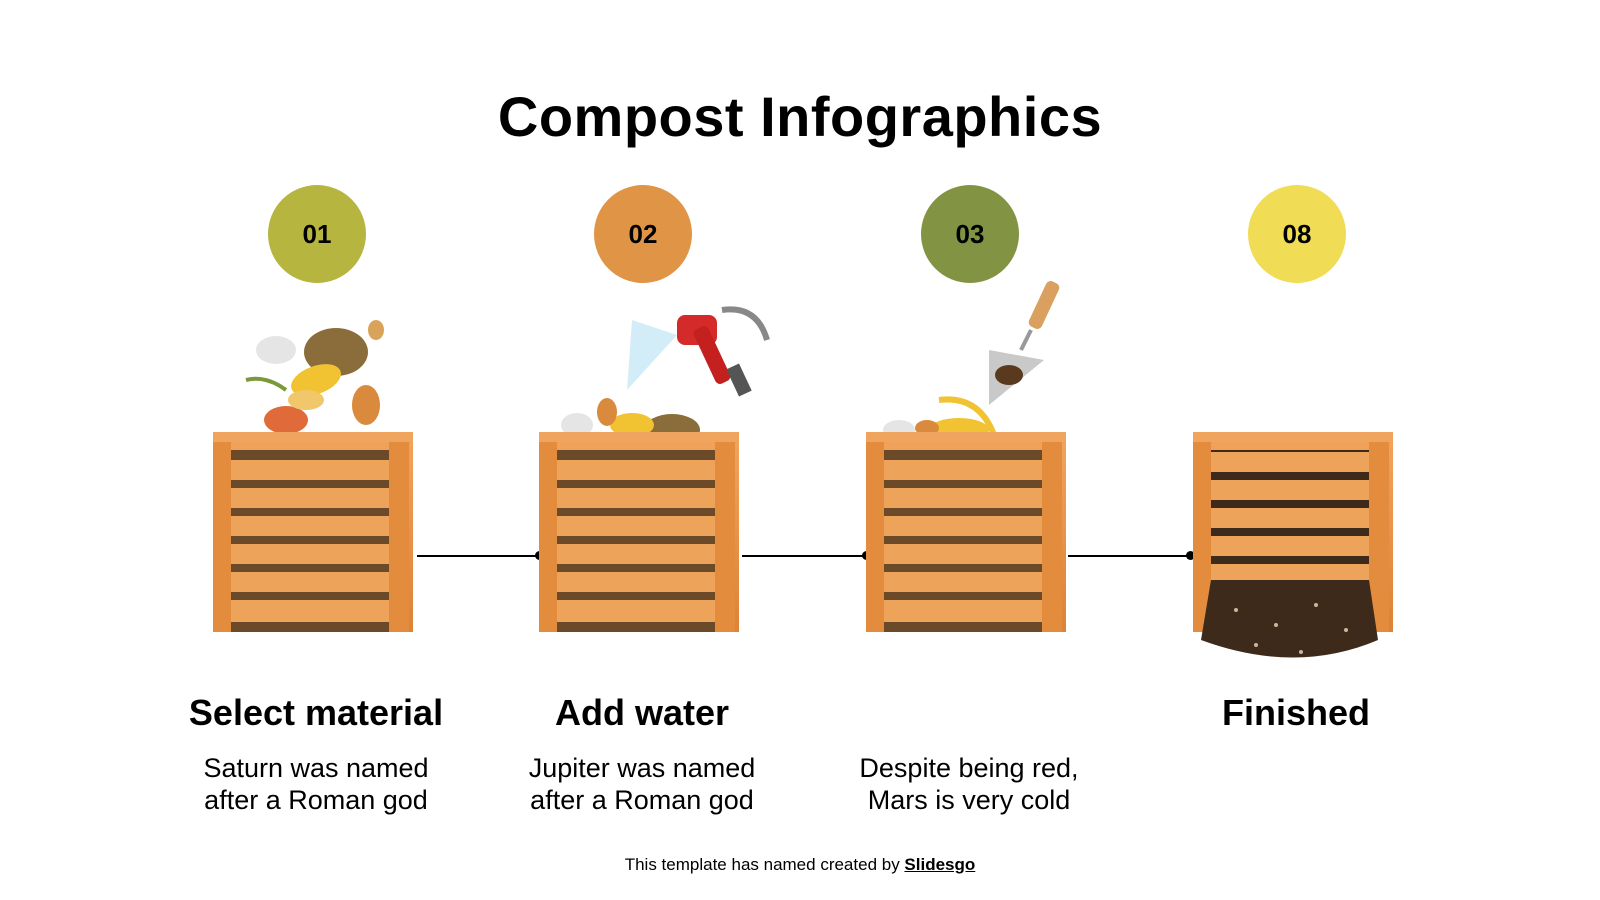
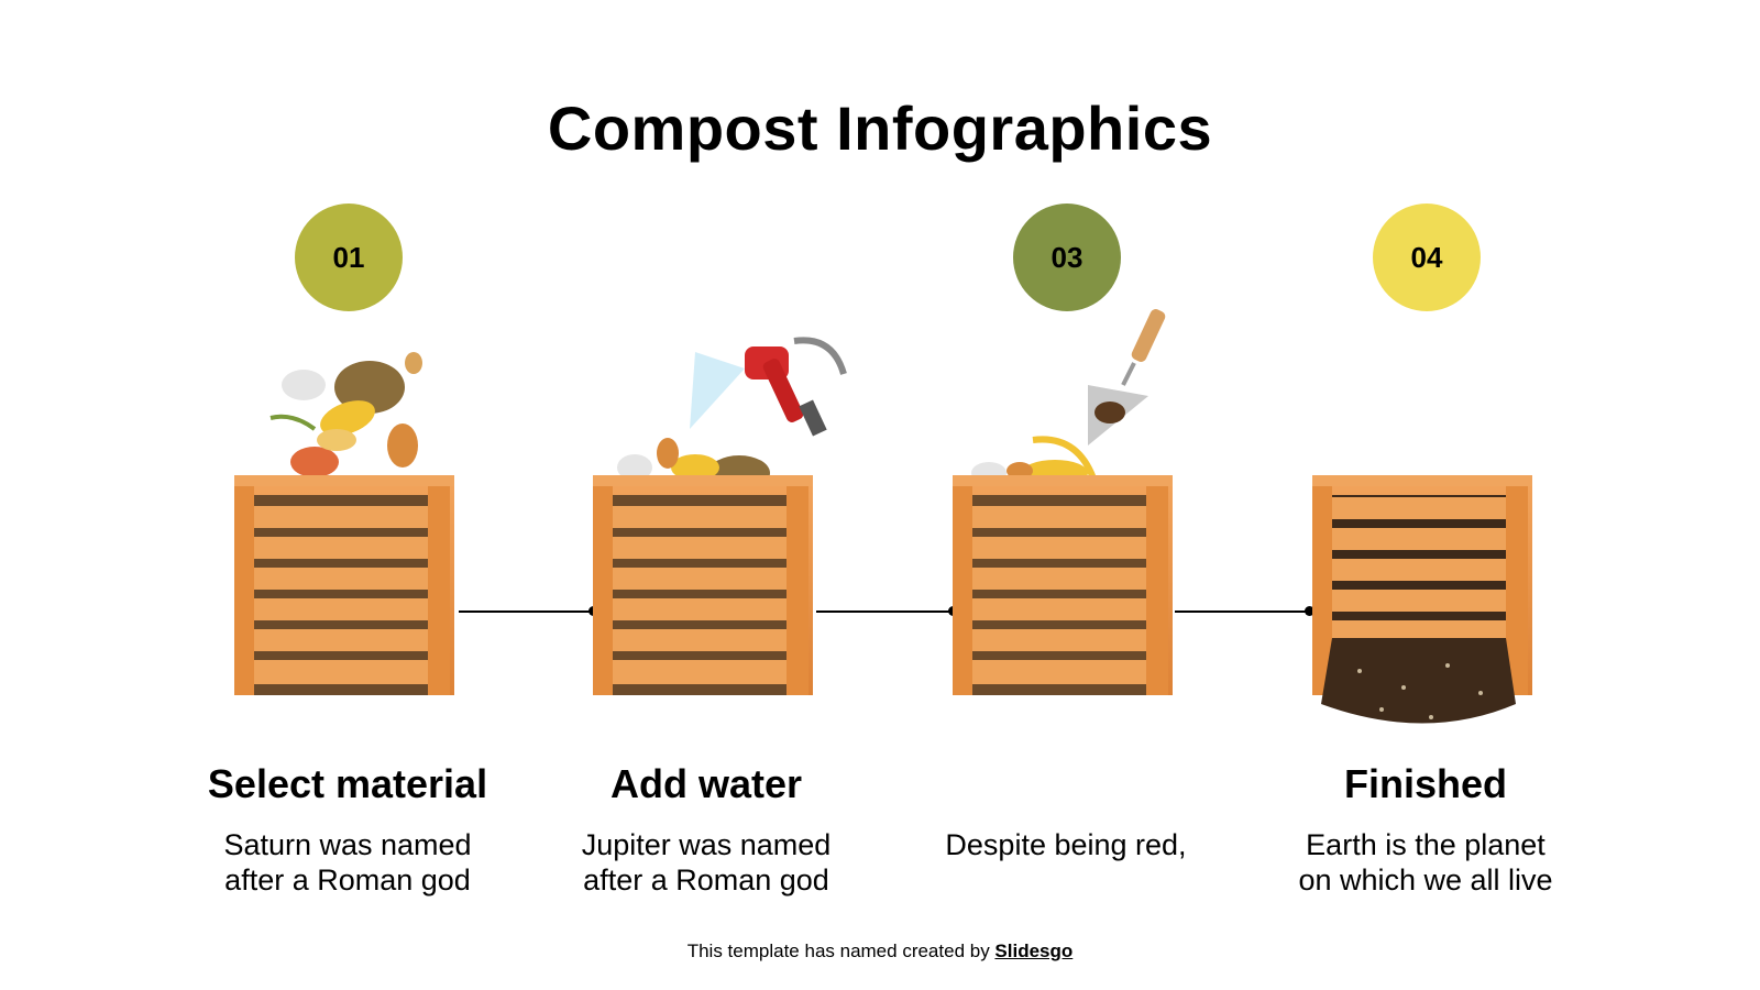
  Compost Infographics
  01
  Select material
  Saturn was named
  after a Roman god
- 02
  Add water
  Jupiter was named
  after a Roman god
  03
  Despite being red,
- Mars is very cold
- 08
+ 04
  Finished
+ Earth is the planet
+ on which we all live
  This template has named created by Slidesgo
